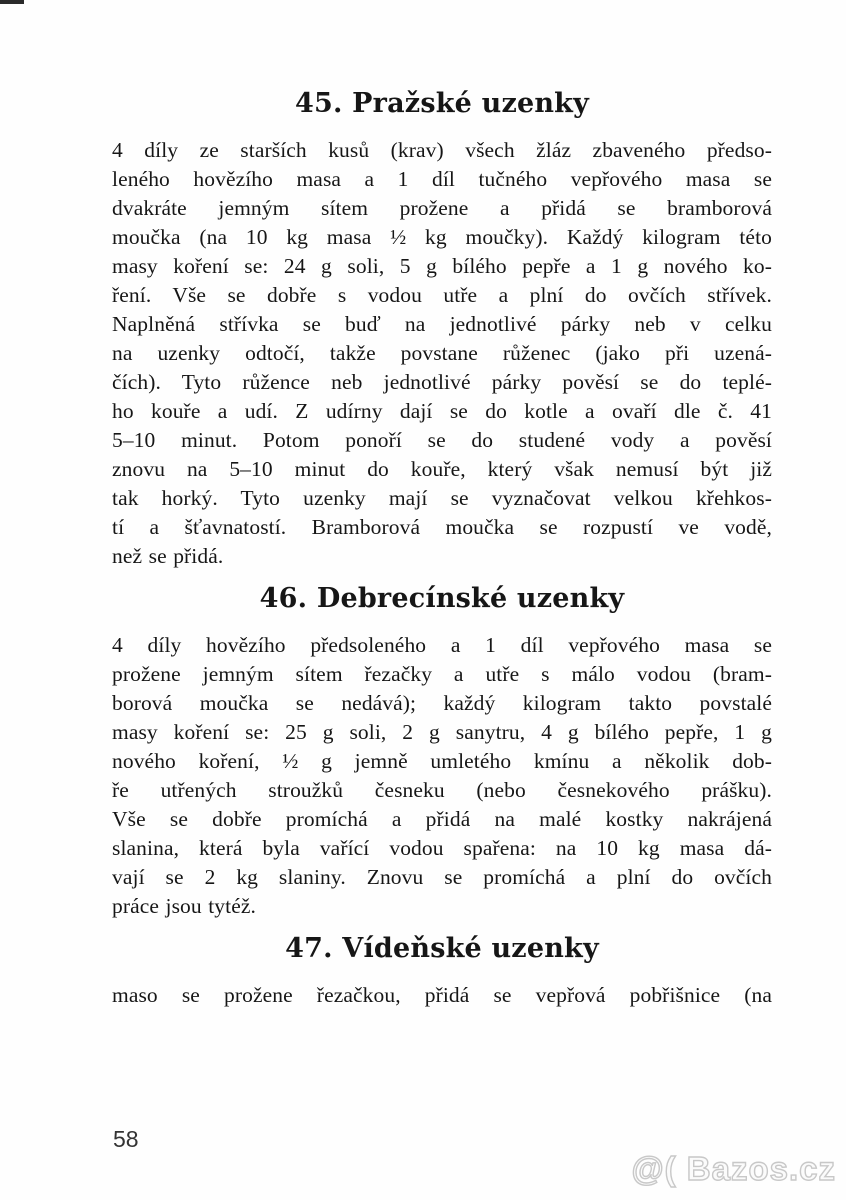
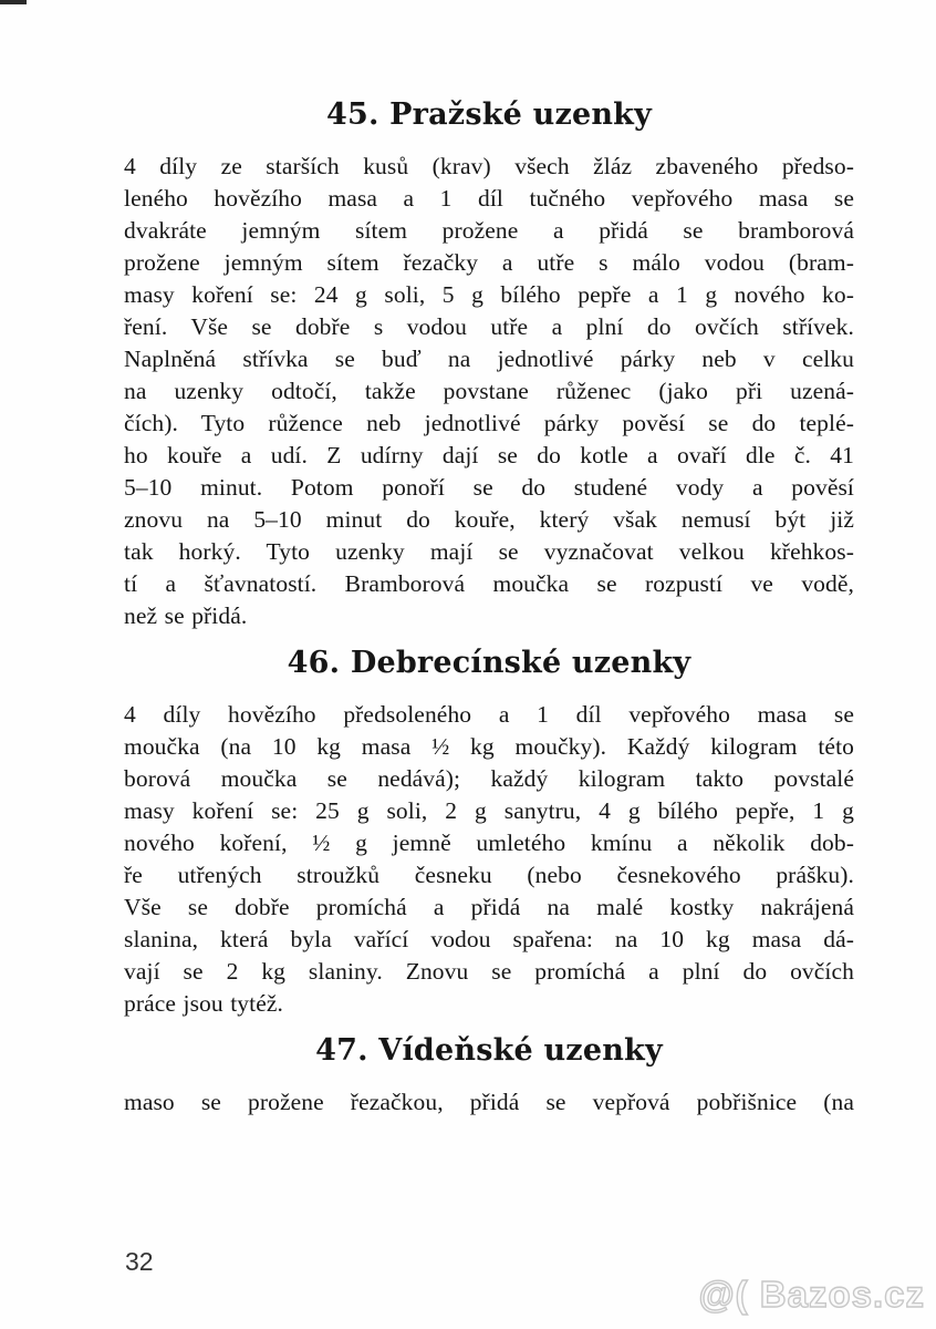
  45. Pražské uzenky
  4 díly ze starších kusů (krav) všech žláz zbaveného předso-
  leného hovězího masa a 1 díl tučného vepřového masa se
  dvakráte jemným sítem prožene a přidá se bramborová
- moučka (na 10 kg masa ½ kg moučky). Každý kilogram této
+ prožene jemným sítem řezačky a utře s málo vodou (bram-
  masy koření se: 24 g soli, 5 g bílého pepře a 1 g nového ko-
  ření. Vše se dobře s vodou utře a plní do ovčích střívek.
  Naplněná střívka se buď na jednotlivé párky neb v celku
  na uzenky odtočí, takže povstane růženec (jako při uzená-
  čích). Tyto růžence neb jednotlivé párky pověsí se do teplé-
  ho kouře a udí. Z udírny dají se do kotle a ovaří dle č. 41
  5–10 minut. Potom ponoří se do studené vody a pověsí
  znovu na 5–10 minut do kouře, který však nemusí být již
  tak horký. Tyto uzenky mají se vyznačovat velkou křehkos-
  tí a šťavnatostí. Bramborová moučka se rozpustí ve vodě,
  než se přidá.
  46. Debrecínské uzenky
  4 díly hovězího předsoleného a 1 díl vepřového masa se
- prožene jemným sítem řezačky a utře s málo vodou (bram-
+ moučka (na 10 kg masa ½ kg moučky). Každý kilogram této
  borová moučka se nedává); každý kilogram takto povstalé
  masy koření se: 25 g soli, 2 g sanytru, 4 g bílého pepře, 1 g
  nového koření, ½ g jemně umletého kmínu a několik dob-
  ře utřených stroužků česneku (nebo česnekového prášku).
  Vše se dobře promíchá a přidá na malé kostky nakrájená
  slanina, která byla vařící vodou spařena: na 10 kg masa dá-
  vají se 2 kg slaniny. Znovu se promíchá a plní do ovčích
  práce jsou tytéž.
  47. Vídeňské uzenky
  maso se prožene řezačkou, přidá se vepřová pobřišnice (na
- 58
+ 32
  @( Bazos.cz
